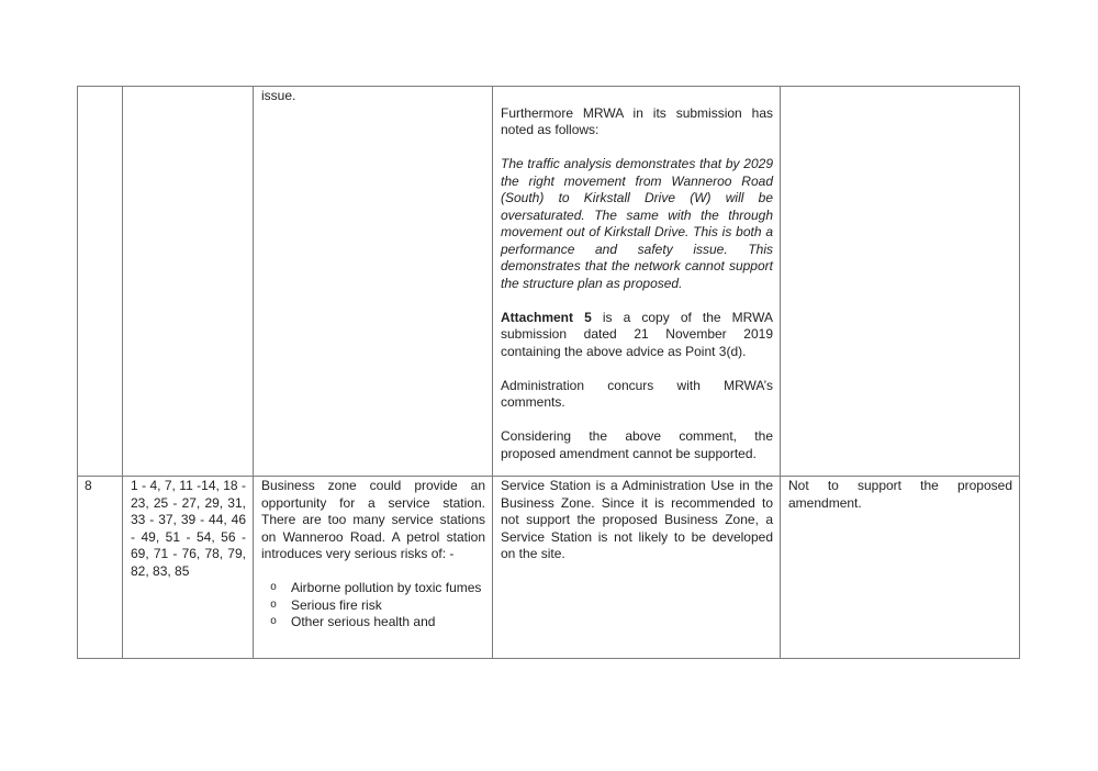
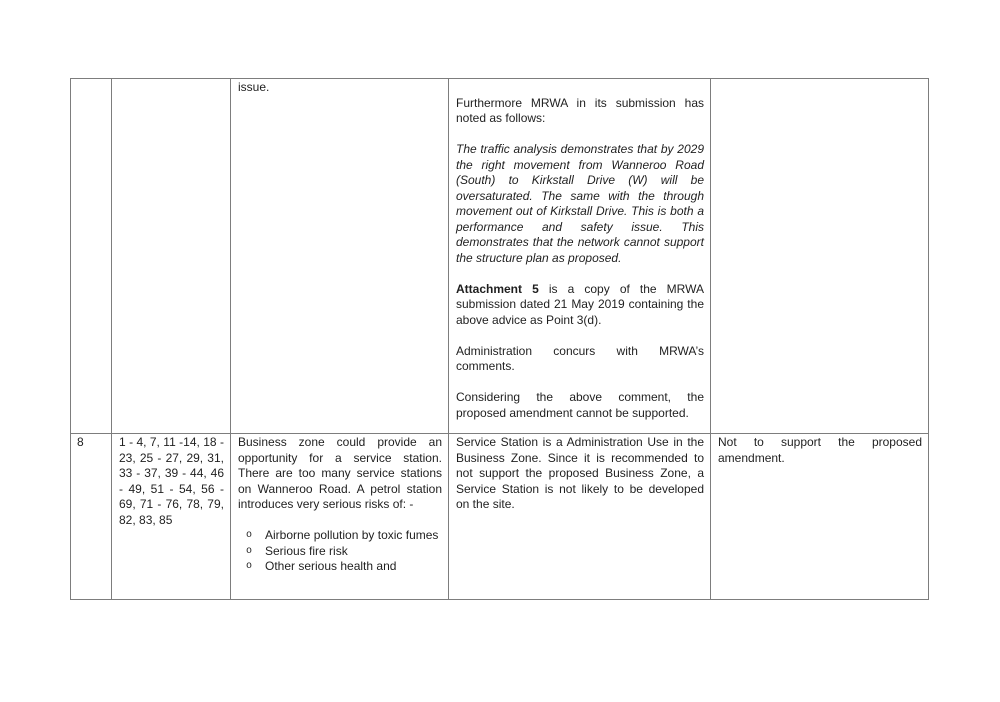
- 		issue.	Furthermore MRWA in its submission has noted as follows:The traffic analysis demonstrates that by 2029 the right movement from Wanneroo Road (South) to Kirkstall Drive (W) will be oversaturated. The same with the through movement out of Kirkstall Drive. This is both a performance and safety issue. This demonstrates that the network cannot support the structure plan as proposed.Attachment 5 is a copy of the MRWA submission dated 21 November 2019 containing the above advice as Point 3(d).Administration concurs with MRWA’s comments.Considering the above comment, the proposed amendment cannot be supported.
+ 		issue.	Furthermore MRWA in its submission has noted as follows:The traffic analysis demonstrates that by 2029 the right movement from Wanneroo Road (South) to Kirkstall Drive (W) will be oversaturated. The same with the through movement out of Kirkstall Drive. This is both a performance and safety issue. This demonstrates that the network cannot support the structure plan as proposed.Attachment 5 is a copy of the MRWA submission dated 21 May 2019 containing the above advice as Point 3(d).Administration concurs with MRWA’s comments.Considering the above comment, the proposed amendment cannot be supported.
  8	1 - 4, 7, 11 -14, 18 - 23, 25 - 27, 29, 31, 33 - 37, 39 - 44, 46 - 49, 51 - 54, 56 - 69, 71 - 76, 78, 79, 82, 83, 85	Business zone could provide an opportunity for a service station. There are too many service stations on Wanneroo Road. A petrol station introduces very serious risks of: -o Airborne pollution by toxic fumeso Serious fire risko Other serious health and	Service Station is a Administration Use in the Business Zone. Since it is recommended to not support the proposed Business Zone, a Service Station is not likely to be developed on the site.	Not to support the proposed amendment.
